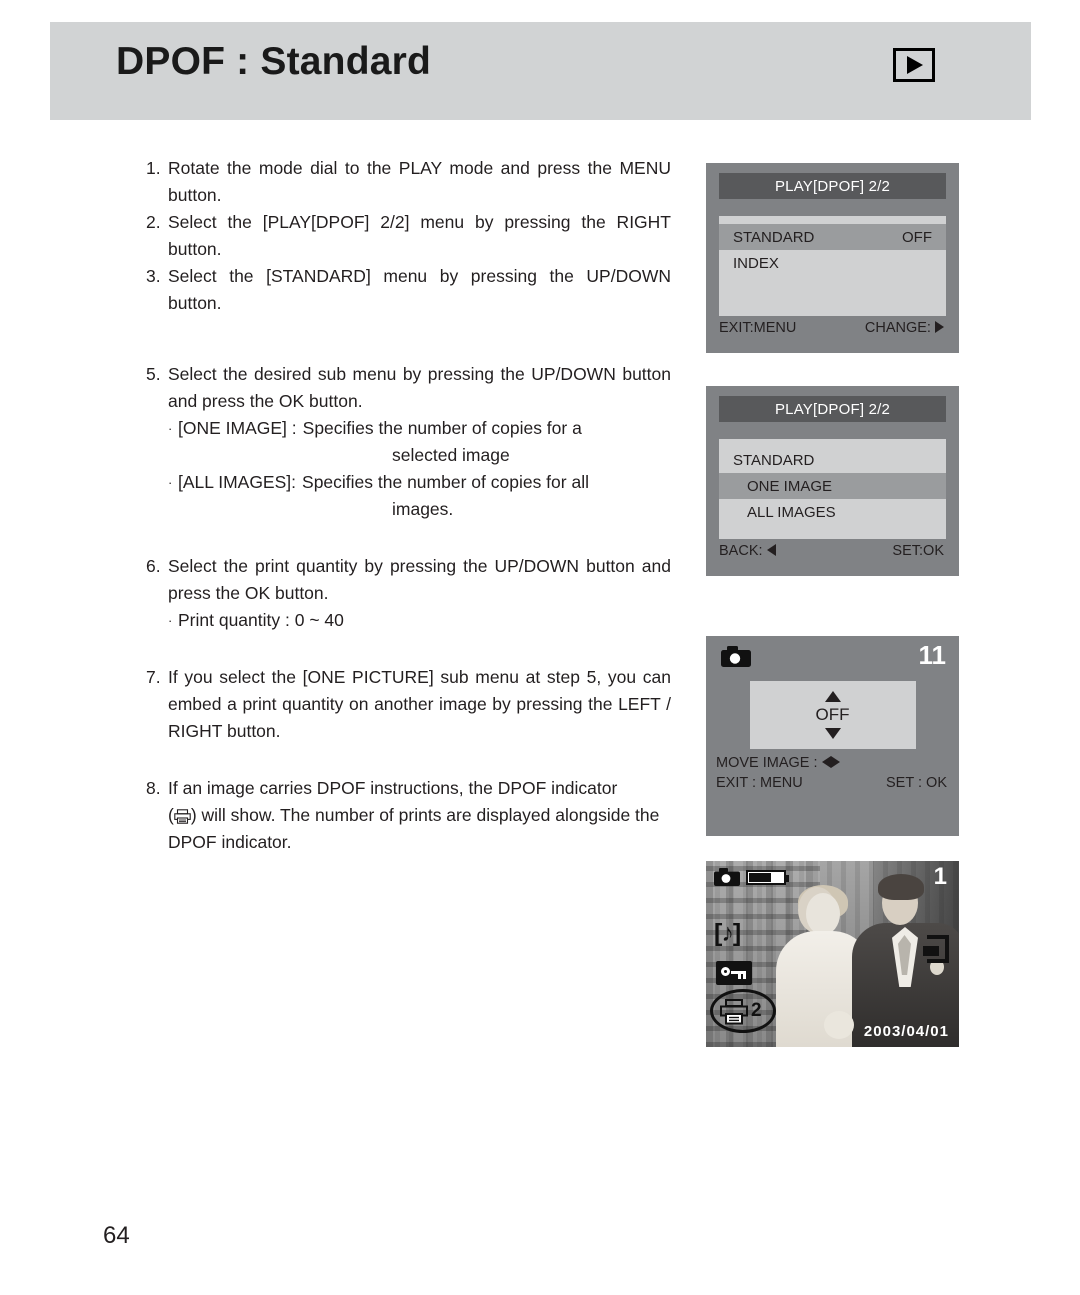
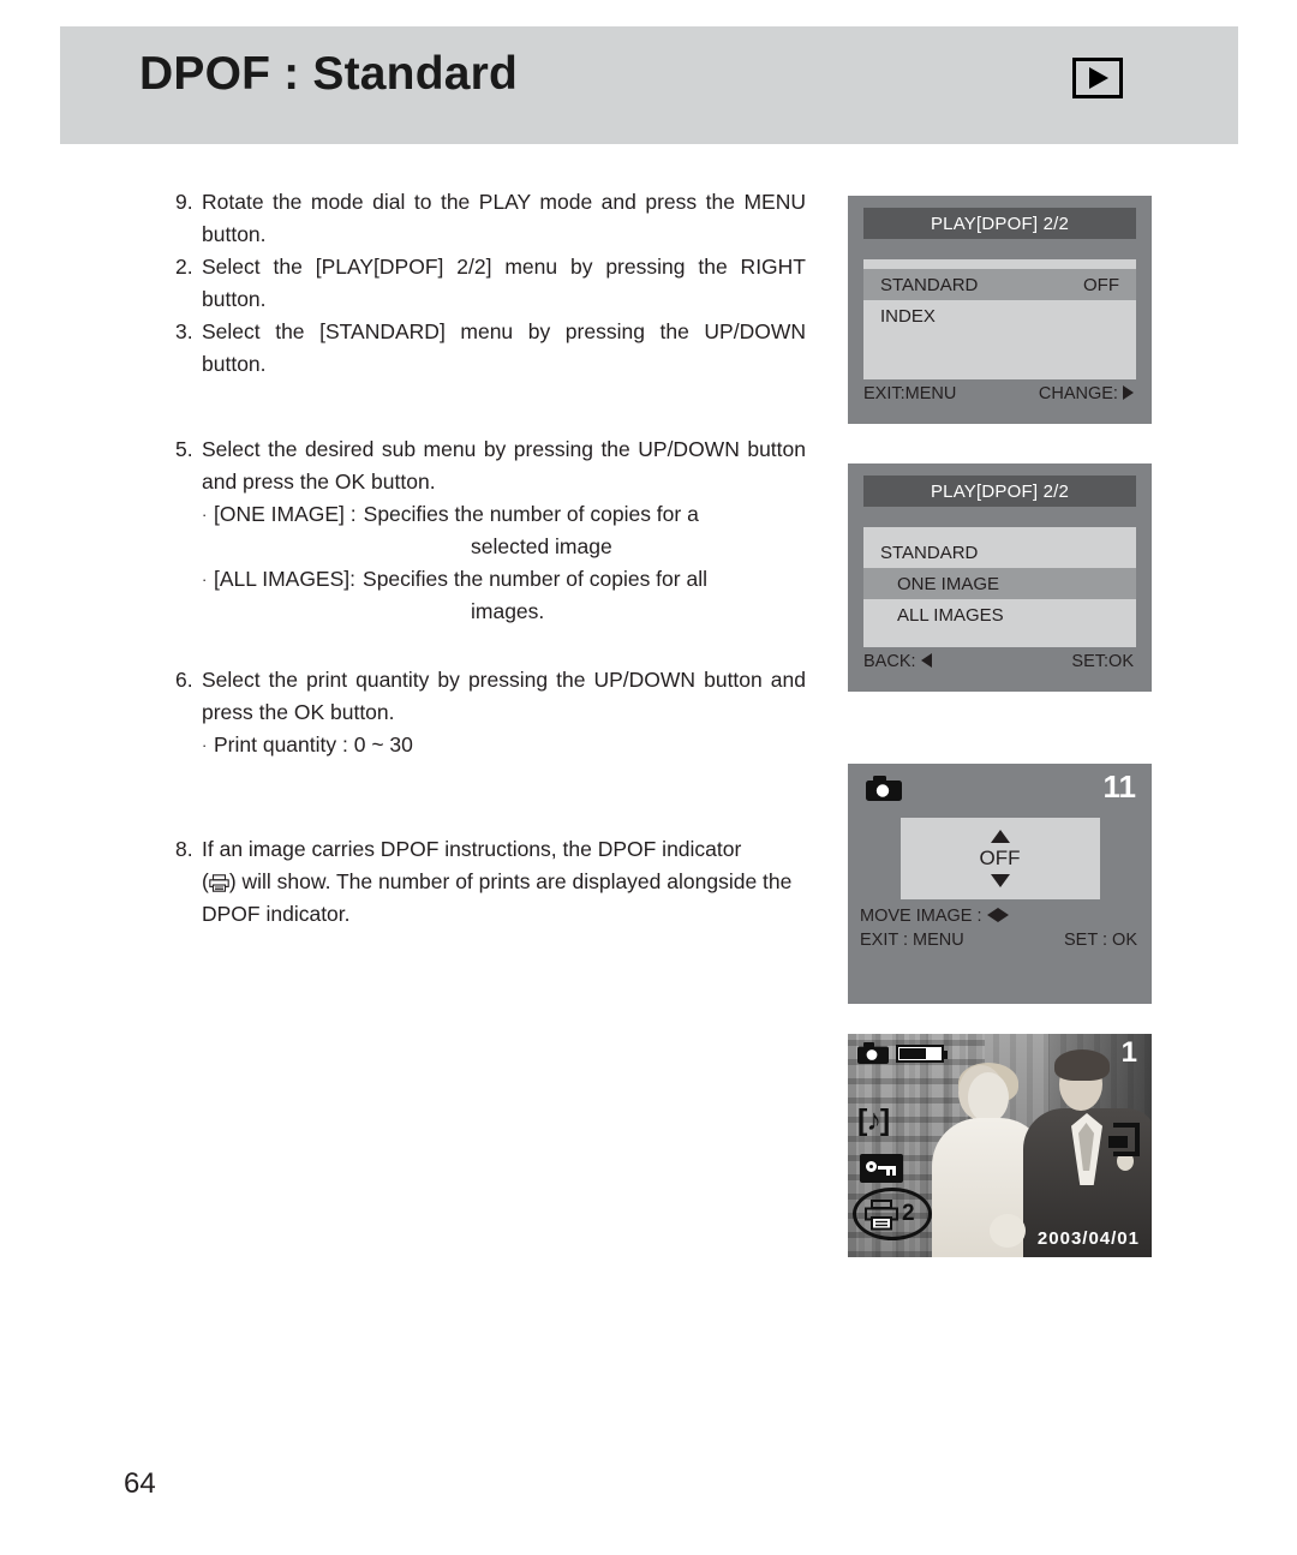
  DPOF : Standard
- 1.
+ 9.
  Rotate the mode dial to the PLAY mode and press the MENU button.
  2.
  Select the [PLAY[DPOF] 2/2] menu by pressing the RIGHT button.
  3.
  Select the [STANDARD] menu by pressing the UP/DOWN button.
  5.
  Select the desired sub menu by pressing the UP/DOWN button and press the OK button.
  ·
  [ONE IMAGE] :
  Specifies the number of copies for a
  selected image
  ·
  [ALL IMAGES]:
  Specifies the number of copies for all
  images.
  6.
  Select the print quantity by pressing the UP/DOWN button and press the OK button.
  ·
- Print quantity : 0 ~ 40
+ Print quantity : 0 ~ 30
- 7.
- If you select the [ONE PICTURE] sub menu at step 5, you can embed a print quantity on another image by pressing the LEFT / RIGHT button.
  8.
  If an image carries DPOF instructions, the DPOF indicator
  ( ) will show. The number of prints are displayed alongside the DPOF indicator.
  PLAY[DPOF] 2/2
  STANDARD
  OFF
  INDEX
  EXIT:MENU
  CHANGE:
  PLAY[DPOF] 2/2
  STANDARD
  ONE IMAGE
  ALL IMAGES
  BACK:
  SET:OK
  11
  OFF
  MOVE IMAGE :
  EXIT : MENU
  SET : OK
  1
  [♪]
  2
  2003/04/01
  64
